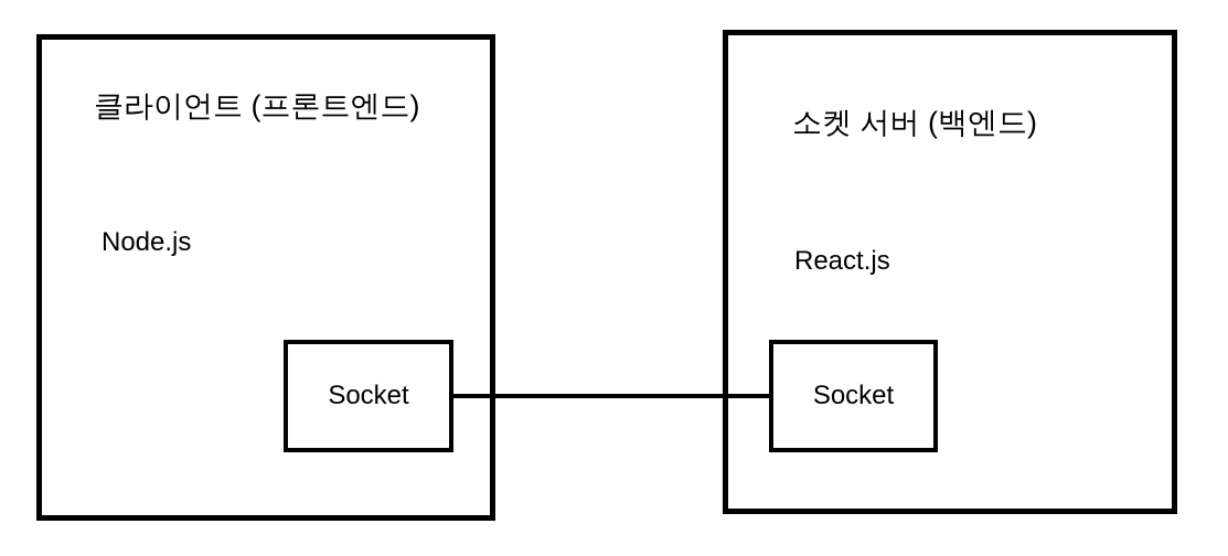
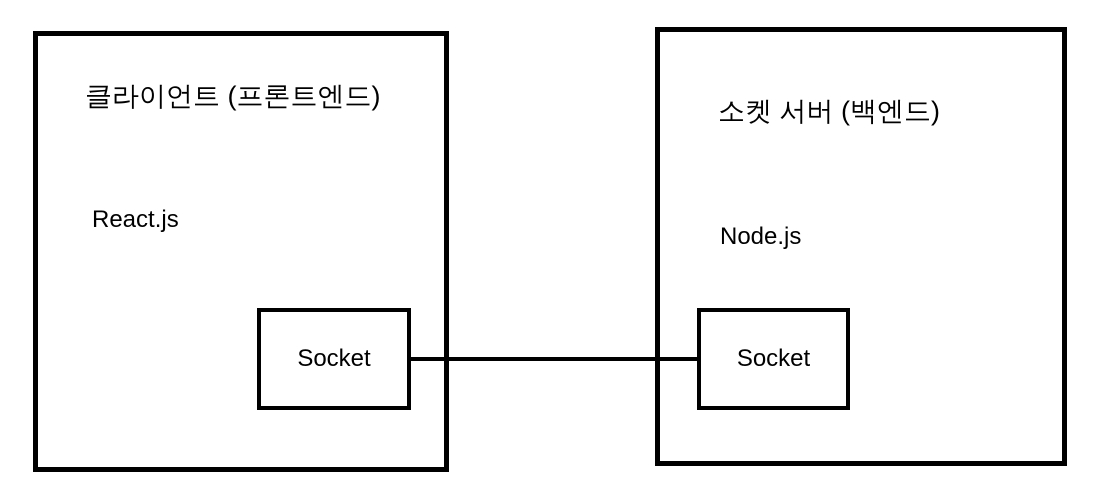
  클라이언트 (프론트엔드)
- Node.js
+ React.js
  소켓 서버 (백엔드)
- React.js
+ Node.js
  Socket
  Socket
